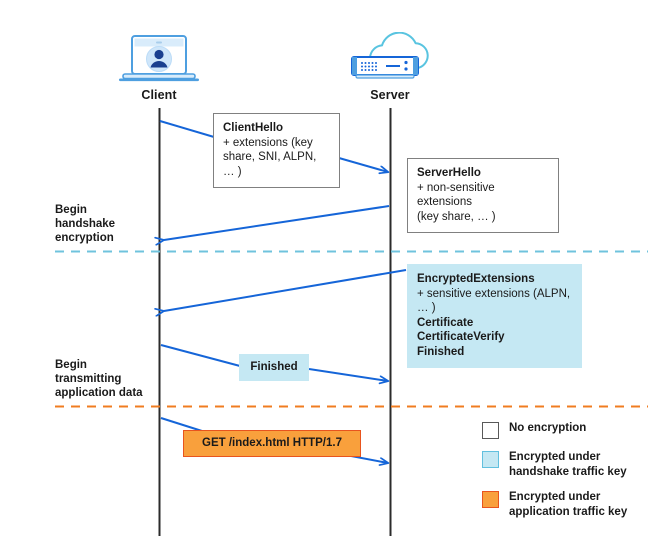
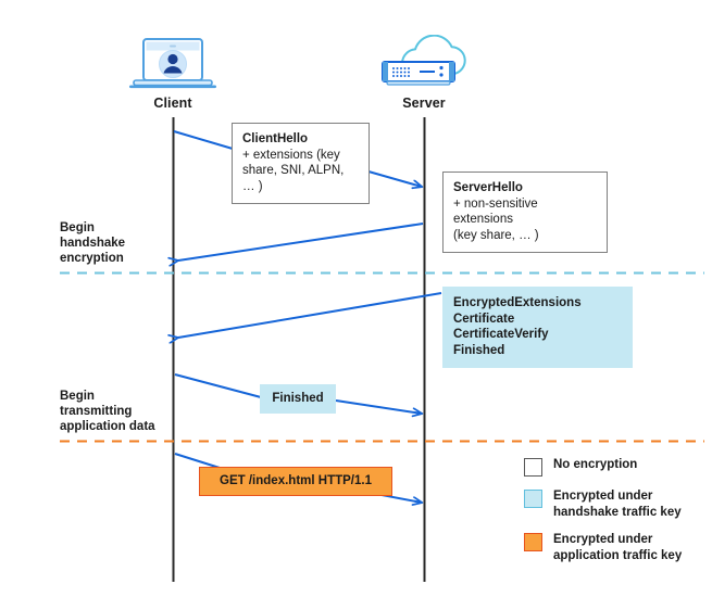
  Client
  Server
  Begin
  handshake
  encryption
  Begin
  transmitting
  application data
  ClientHello
  + extensions (key
  share, SNI, ALPN, … )
  ServerHello
  + non-sensitive extensions
  (key share, … )
  EncryptedExtensions
- + sensitive extensions (ALPN, … )
  Certificate
  CertificateVerify
  Finished
  Finished
- GET /index.html HTTP/1.7
+ GET /index.html HTTP/1.1
  No encryption
  Encrypted under
  handshake traffic key
  Encrypted under
  application traffic key
